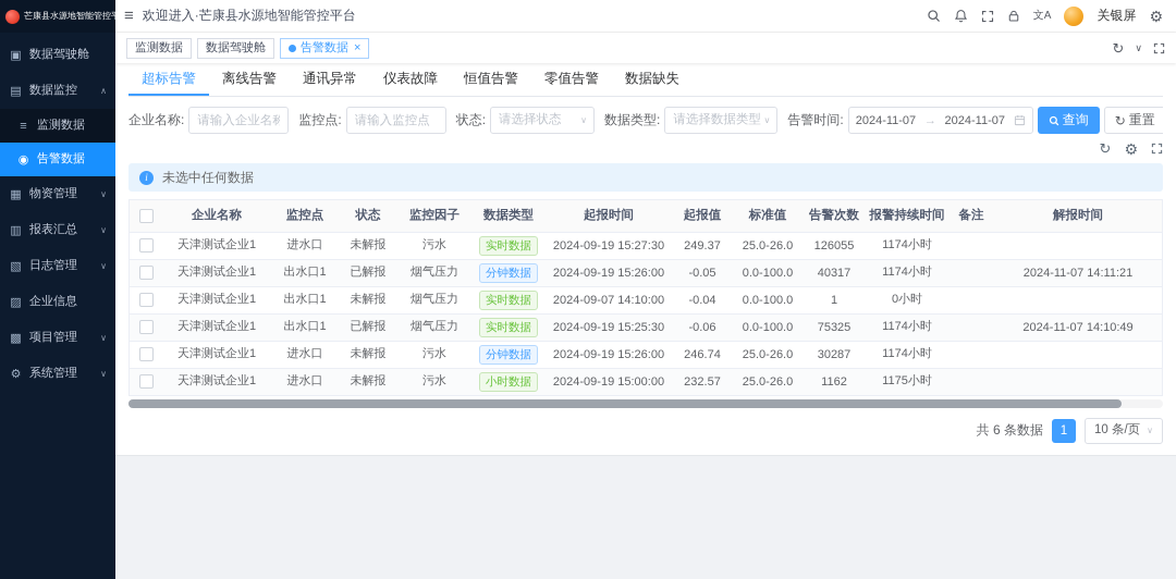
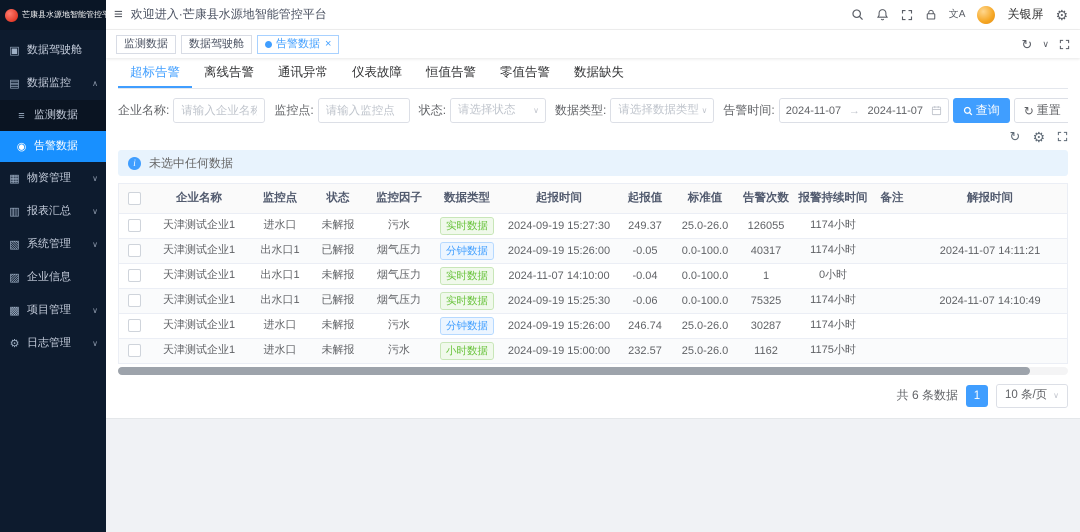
  芒康县水源地智能管控
  ▣
  数据驾驶舱
  ▤
  数据监控
  ∧
  ≡
  监测数据
  ◉
  告警数据
  ▦
  物资管理
  ∨
  ▥
  报表汇总
  ∨
  ▧
- 日志管理
+ 系统管理
  ∨
  ▨
  企业信息
  ▩
  项目管理
  ∨
  ⚙
- 系统管理
+ 日志管理
  ∨
  ≡
  欢迎进入·芒康县水源地智能管控平台
  文A
  关银屏
  ⚙
  监测数据
  数据驾驶舱
  告警数据
  ×
  ↻
  ∨
  超标告警
  离线告警
  通讯异常
  仪表故障
  恒值告警
  零值告警
  数据缺失
  企业名称:
  请输入企业名称
  监控点:
  请输入监控点
  状态:
  请选择状态
  ∨
  数据类型:
  请选择数据类型
  ∨
  告警时间:
  2024-11-07
  →
  2024-11-07
  查询
  ↻
  重置
  ↻
  ⚙
  i
  未选中任何数据
  	企业名称	监控点	状态	监控因子	数据类型	起报时间	起报值	标准值	告警次数	报警持续时间	备注	解报时间
  	天津测试企业1	进水口	未解报	污水	实时数据	2024-09-19 15:27:30	249.37	25.0-26.0	126055	1174小时
  	天津测试企业1	出水口1	已解报	烟气压力	分钟数据	2024-09-19 15:26:00	-0.05	0.0-100.0	40317	1174小时		2024-11-07 14:11:21
- 	天津测试企业1	出水口1	未解报	烟气压力	实时数据	2024-09-07 14:10:00	-0.04	0.0-100.0	1	0小时
+ 	天津测试企业1	出水口1	未解报	烟气压力	实时数据	2024-11-07 14:10:00	-0.04	0.0-100.0	1	0小时
  	天津测试企业1	出水口1	已解报	烟气压力	实时数据	2024-09-19 15:25:30	-0.06	0.0-100.0	75325	1174小时		2024-11-07 14:10:49
  	天津测试企业1	进水口	未解报	污水	分钟数据	2024-09-19 15:26:00	246.74	25.0-26.0	30287	1174小时
  	天津测试企业1	进水口	未解报	污水	小时数据	2024-09-19 15:00:00	232.57	25.0-26.0	1162	1175小时
  共 6 条数据
  1
  10 条/页
  ∨
